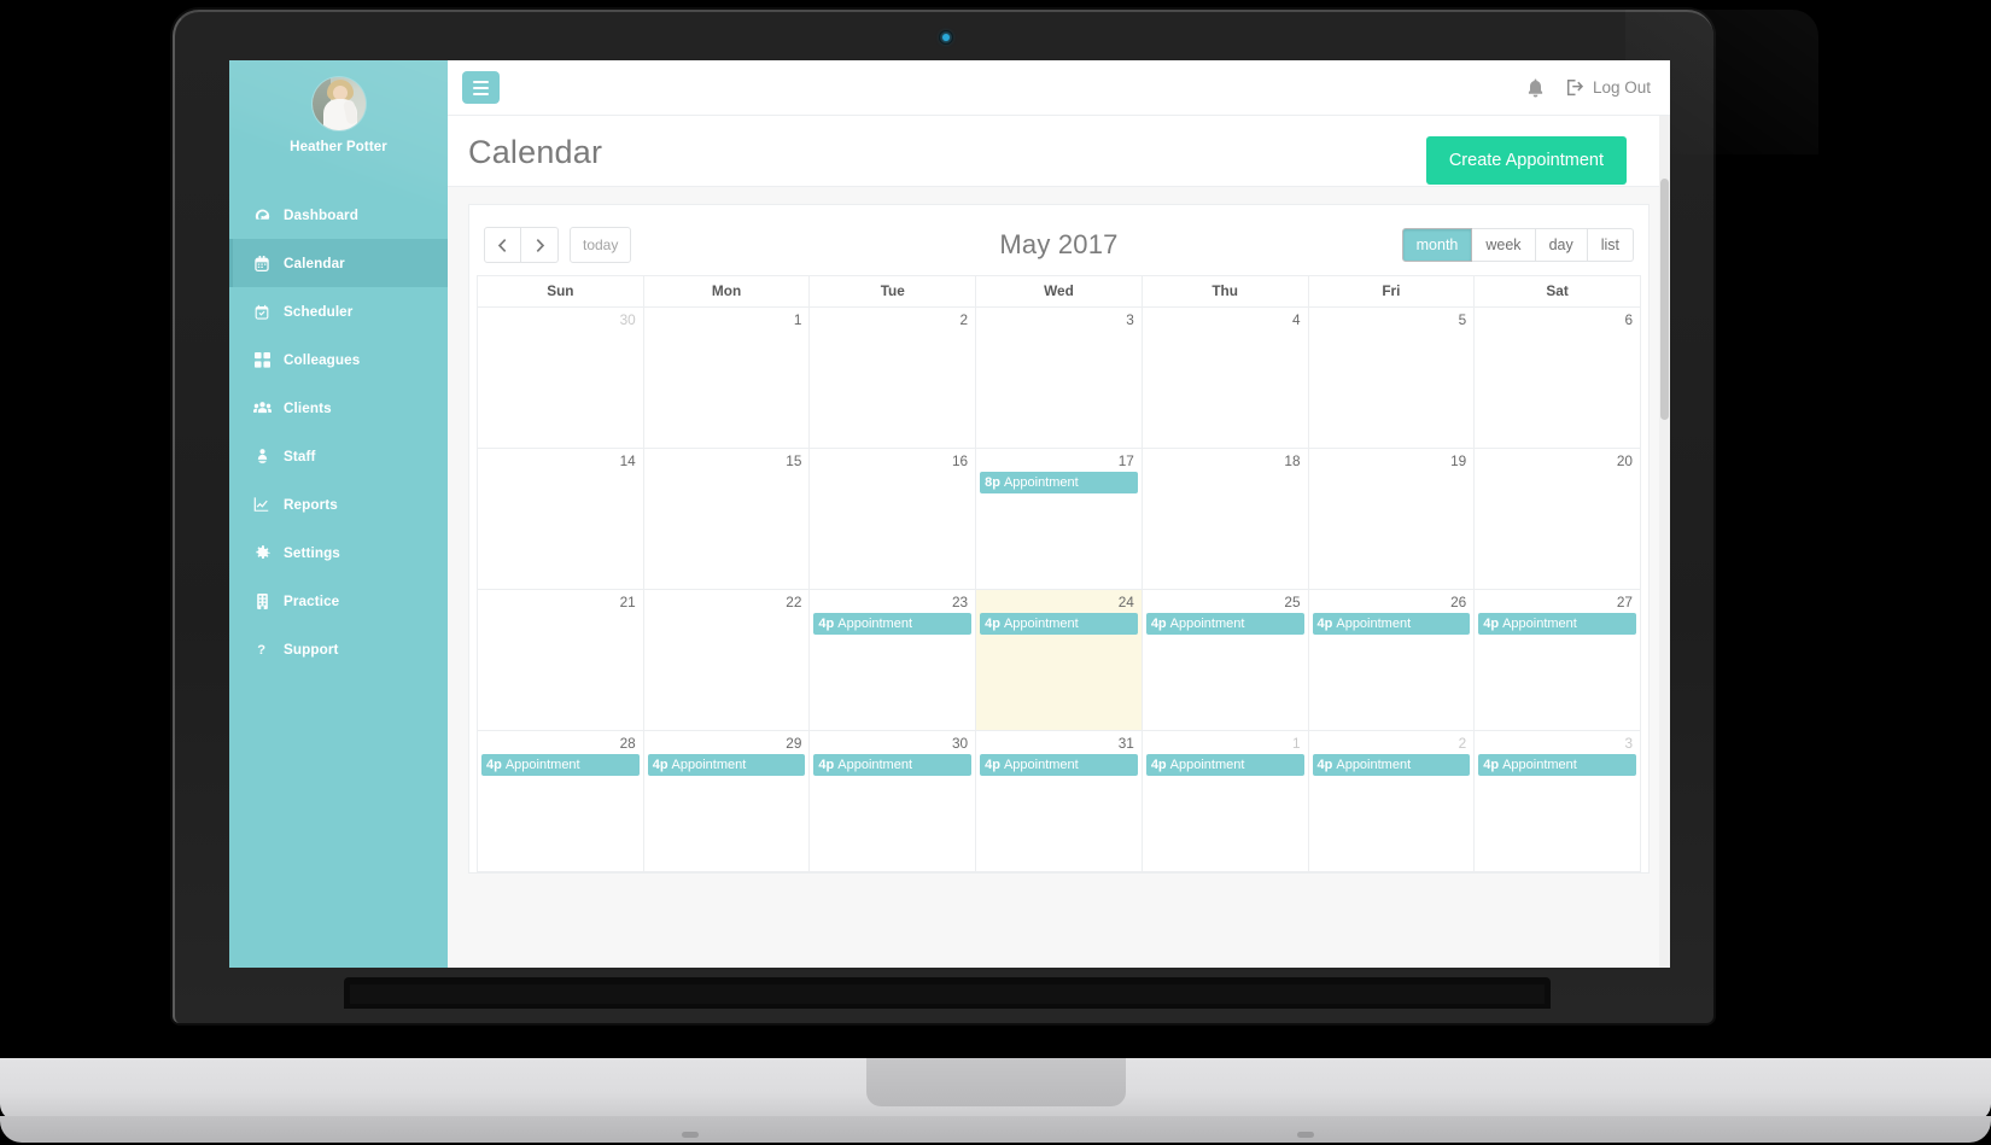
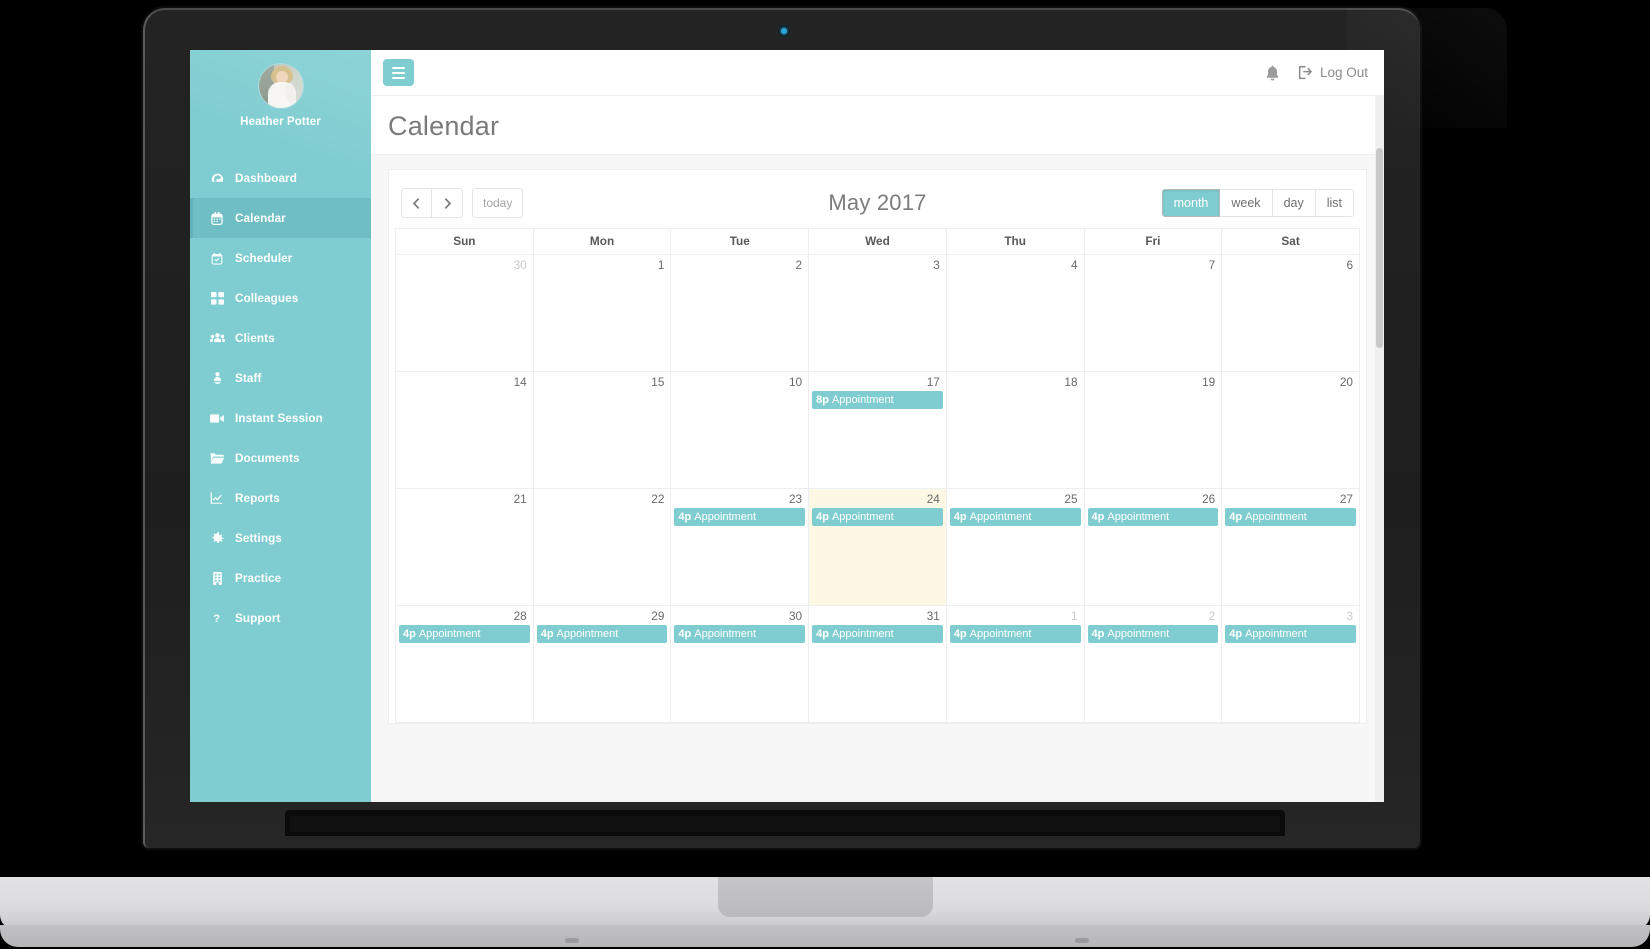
  Heather Potter
  Dashboard
  Calendar
  Scheduler
  Colleagues
  Clients
  Staff
+ Instant Session
+ Documents
  Reports
  Settings
  Practice
  ?
  Support
  Log Out
  Calendar
- Create Appointment
  today
  May 2017
  month
  week
  day
  list
  Sun	Mon	Tue	Wed	Thu	Fri	Sat
- 30	1	2	3	4	5	6
+ 30	1	2	3	4	7	6
- 14	15	16	178p Appointment	18	19	20
+ 14	15	10	178p Appointment	18	19	20
  21	22	234p Appointment	244p Appointment	254p Appointment	264p Appointment	274p Appointment
  284p Appointment	294p Appointment	304p Appointment	314p Appointment	14p Appointment	24p Appointment	34p Appointment
